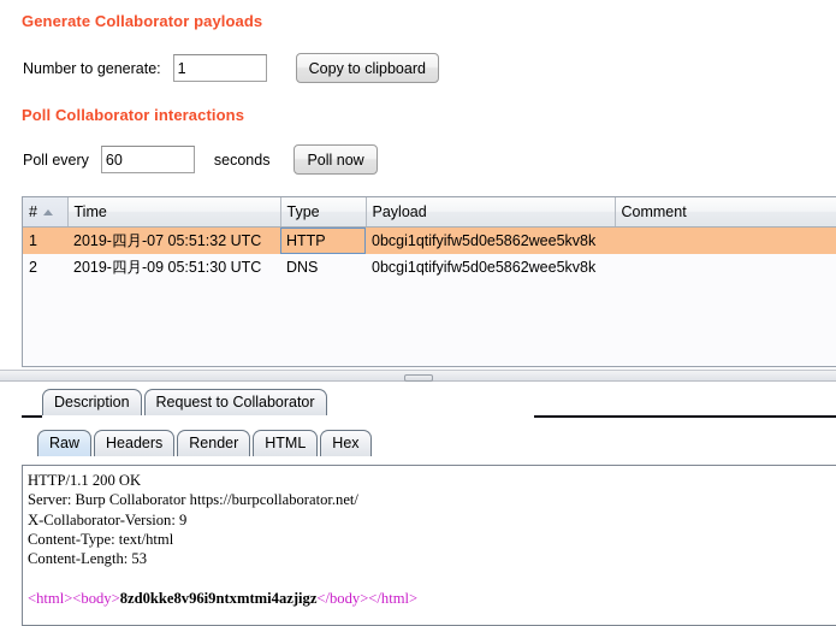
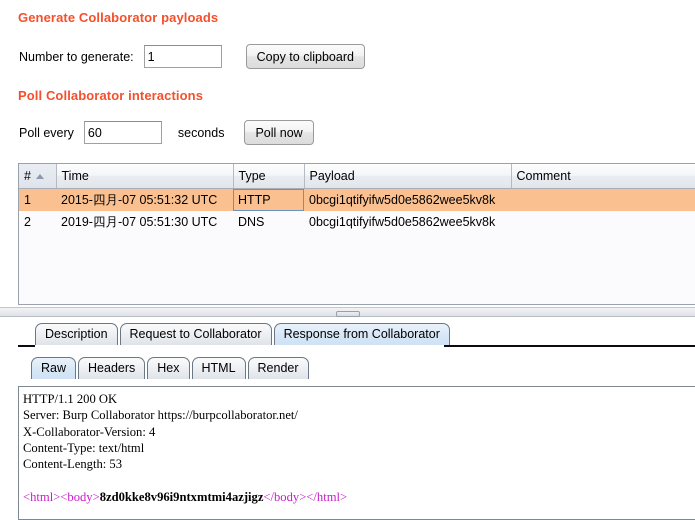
  Generate Collaborator payloads
  Number to generate:
  1
  Copy to clipboard
  Poll Collaborator interactions
  Poll every
  60
  seconds
  Poll now
  #	Time	Type	Payload	Comment
- 1	2019-四月-07 05:51:32 UTC	HTTP	0bcgi1qtifyifw5d0e5862wee5kv8k
+ 1	2015-四月-07 05:51:32 UTC	HTTP	0bcgi1qtifyifw5d0e5862wee5kv8k
- 2	2019-四月-09 05:51:30 UTC	DNS	0bcgi1qtifyifw5d0e5862wee5kv8k
+ 2	2019-四月-07 05:51:30 UTC	DNS	0bcgi1qtifyifw5d0e5862wee5kv8k
  Description
  Request to Collaborator
+ Response from Collaborator
  Raw
  Headers
- Render
+ Hex
  HTML
- Hex
+ Render
- HTTP/1.1 200 OK Server: Burp Collaborator https://burpcollaborator.net/ X-Collaborator-Version: 9 Content-Type: text/html Content-Length: 53 <html><body>8zd0kke8v96i9ntxmtmi4azjigz</body></html>
+ HTTP/1.1 200 OK Server: Burp Collaborator https://burpcollaborator.net/ X-Collaborator-Version: 4 Content-Type: text/html Content-Length: 53 <html><body>8zd0kke8v96i9ntxmtmi4azjigz</body></html>
